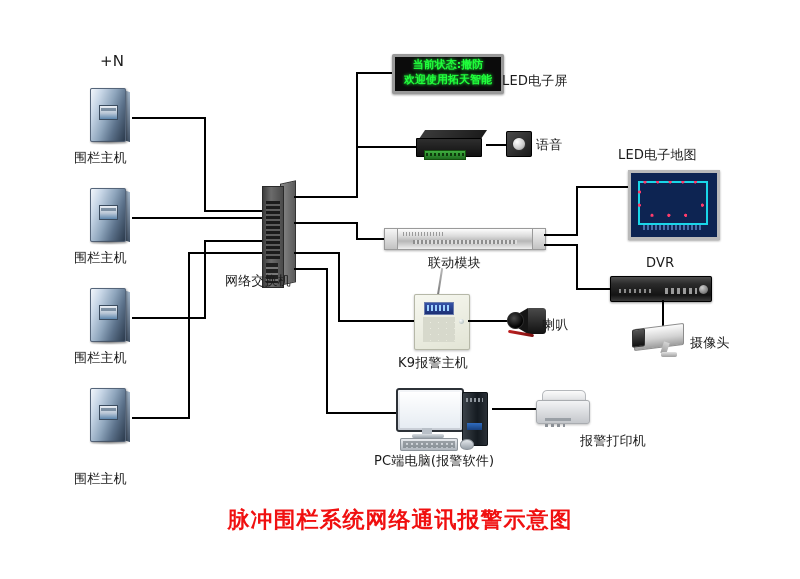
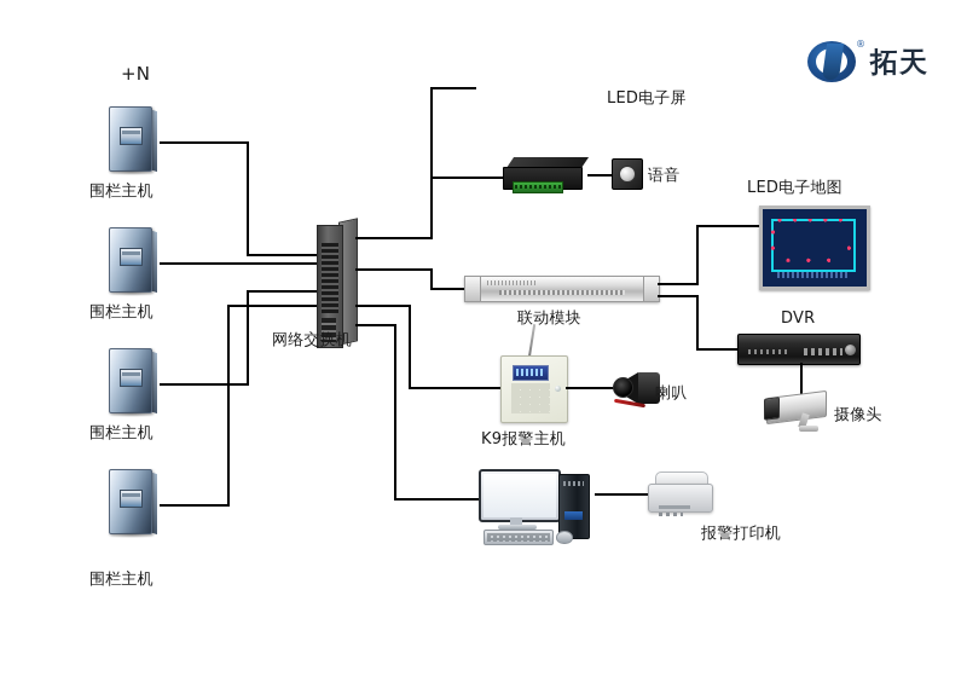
+ ®
+ 拓天
  +N
  围栏主机
  围栏主机
  围栏主机
  围栏主机
  网络交换机
- 当前状态:撤防
- 欢迎使用拓天智能
  LED电子屏
  语音
  联动模块
  LED电子地图
  DVR
  摄像头
  K9报警主机
  喇叭
- PC端电脑(报警软件)
  报警打印机
- 脉冲围栏系统网络通讯报警示意图
